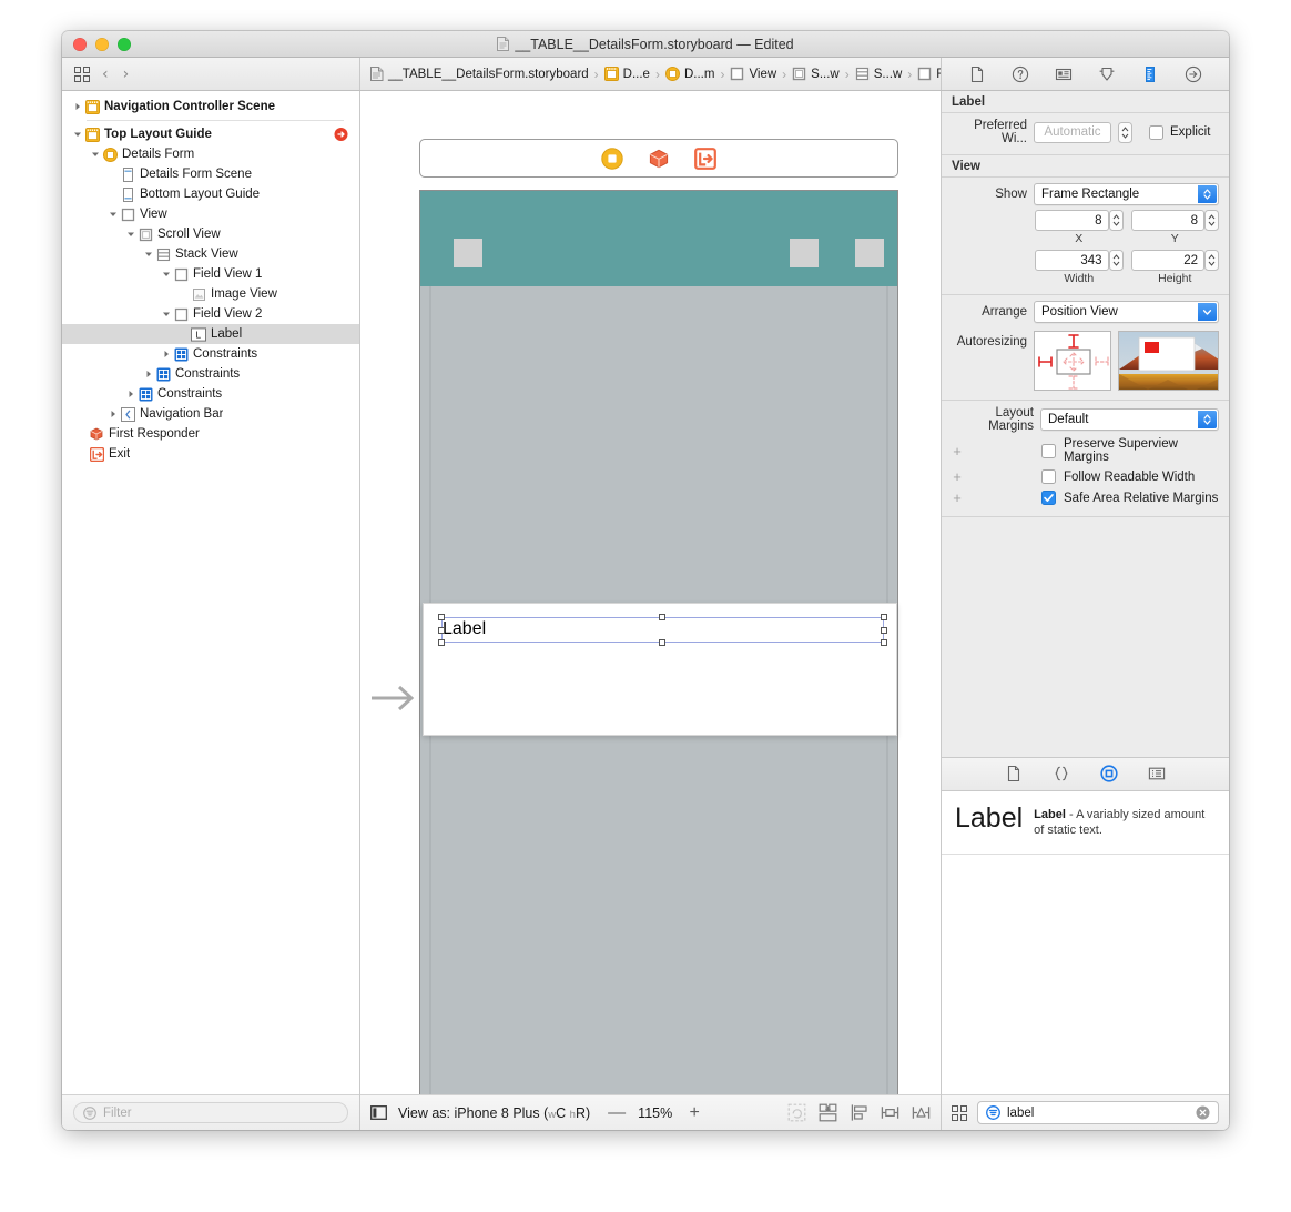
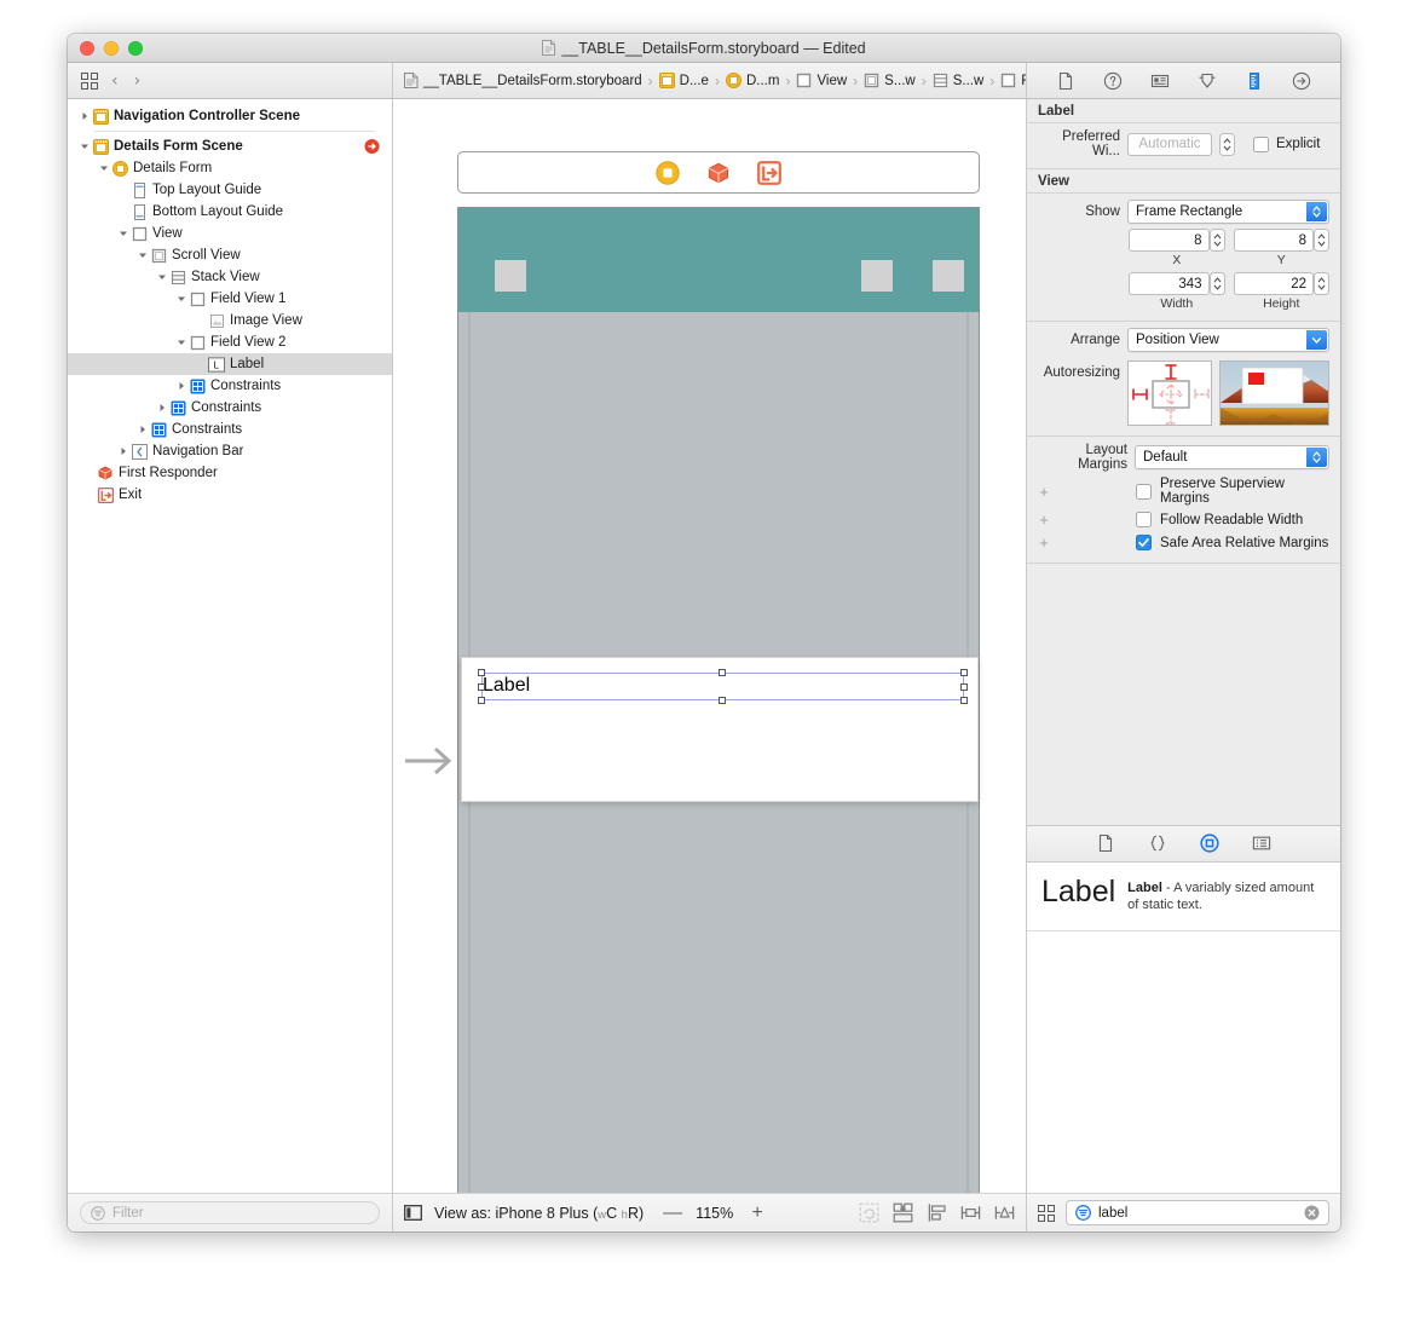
  __TABLE__DetailsForm.storyboard — Edited
  ‹
  ›
  __TABLE__DetailsForm.storyboard
  ›
  D...e
  ›
  D...m
  ›
  View
  ›
  S...w
  ›
  S...w
  ›
  Navigation Controller Scene
- Top Layout Guide
+ Details Form Scene
  Details Form
- Details Form Scene
+ Top Layout Guide
  Bottom Layout Guide
  View
  Scroll View
  Stack View
  Field View 1
  Image View
  Field View 2
  L
  Label
  Constraints
  Constraints
  Constraints
  Navigation Bar
  First Responder
  Exit
  Filter
  Label
  View as: iPhone 8 Plus (wC hR)
  —
  115%
  +
  Label
  Preferred Wi...
  Automatic
  Explicit
  View
  Show
  Frame Rectangle
  8
  X
  8
  Y
  343
  Width
  22
  Height
  Arrange
  Position View
  Autoresizing
  Layout Margins
  Default
  +
  Preserve Superview Margins
  +
  Follow Readable Width
  +
  Safe Area Relative Margins
  Label
  Label - A variably sized amount of static text.
  label
